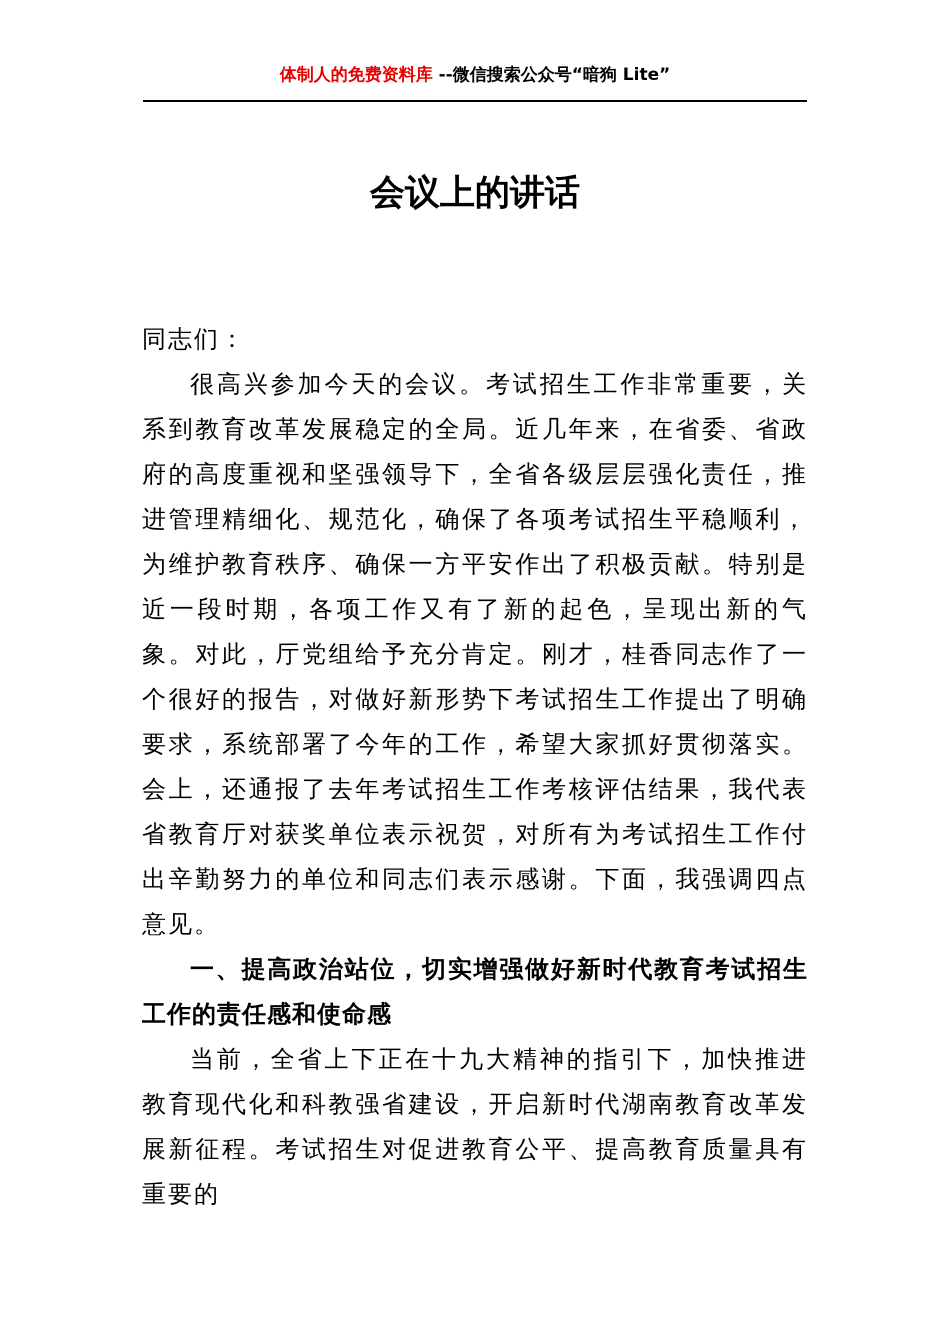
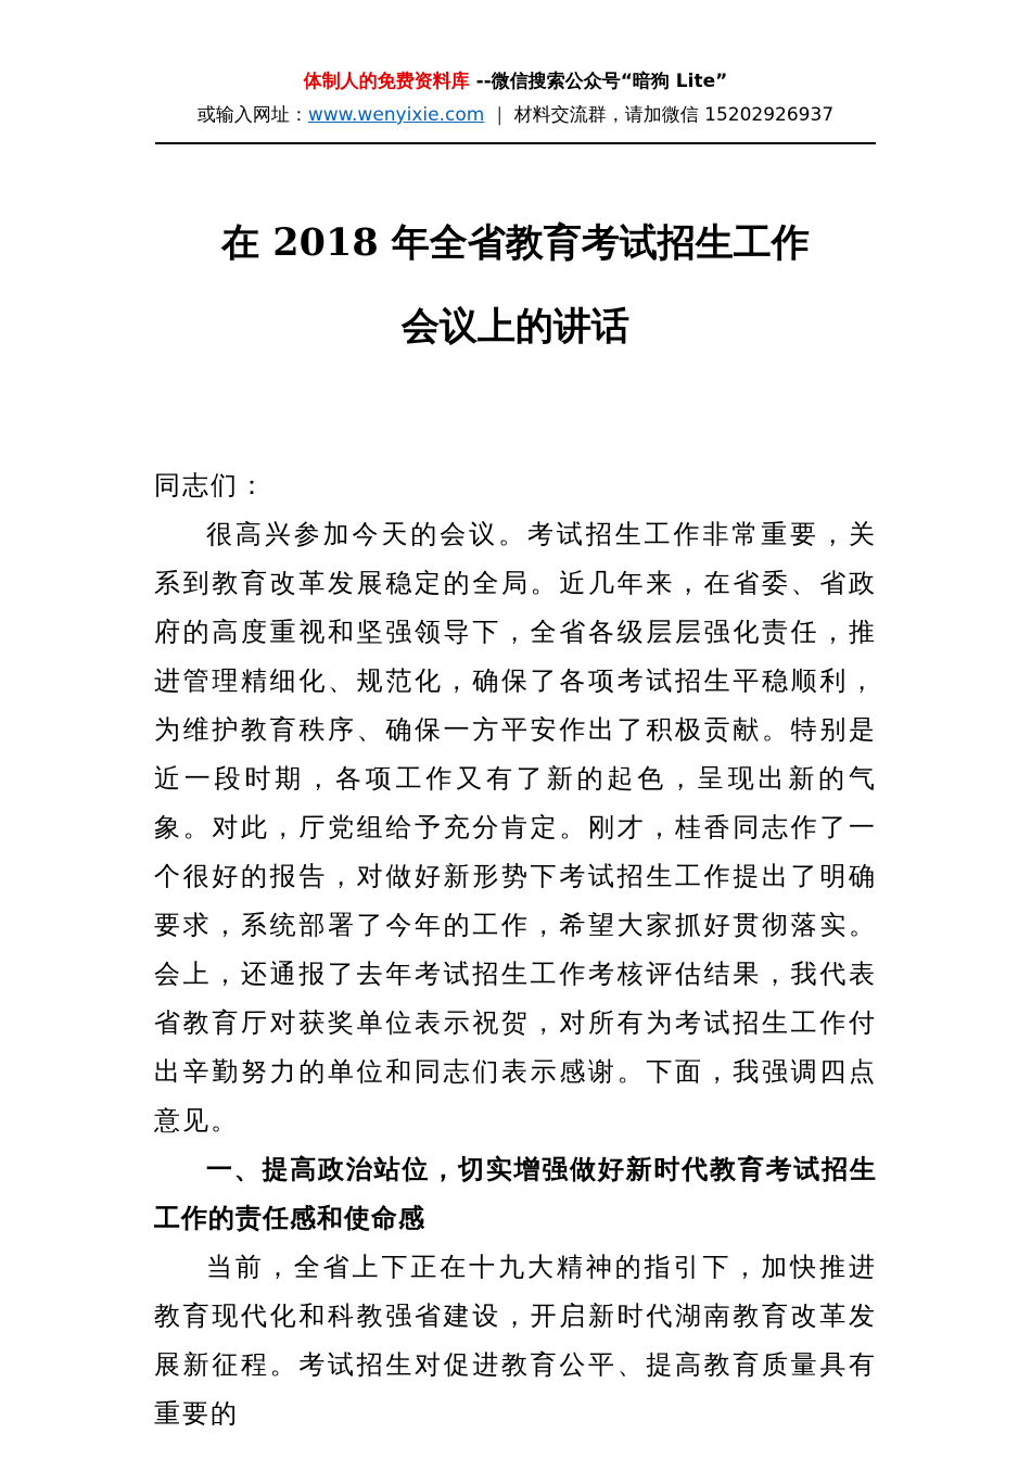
  体制人的免费资料库 --微信搜索公众号“暗狗 Lite”
+ 或输入网址：www.wenyixie.com ｜ 材料交流群，请加微信 15202926937
+ 在 2018 年全省教育考试招生工作
  会议上的讲话
  同志们：
  很高兴参加今天的会议。考试招生工作非常重要，关系到教育改革发展稳定的全局。近几年来，在省委、省政府的高度重视和坚强领导下，全省各级层层强化责任，推进管理精细化、规范化，确保了各项考试招生平稳顺利，为维护教育秩序、确保一方平安作出了积极贡献。特别是近一段时期，各项工作又有了新的起色，呈现出新的气象。对此，厅党组给予充分肯定。刚才，桂香同志作了一个很好的报告，对做好新形势下考试招生工作提出了明确要求，系统部署了今年的工作，希望大家抓好贯彻落实。会上，还通报了去年考试招生工作考核评估结果，我代表省教育厅对获奖单位表示祝贺，对所有为考试招生工作付出辛勤努力的单位和同志们表示感谢。下面，我强调四点意见。
  一、提高政治站位，切实增强做好新时代教育考试招生工作的责任感和使命感
  当前，全省上下正在十九大精神的指引下，加快推进教育现代化和科教强省建设，开启新时代湖南教育改革发展新征程。考试招生对促进教育公平、提高教育质量具有重要的
